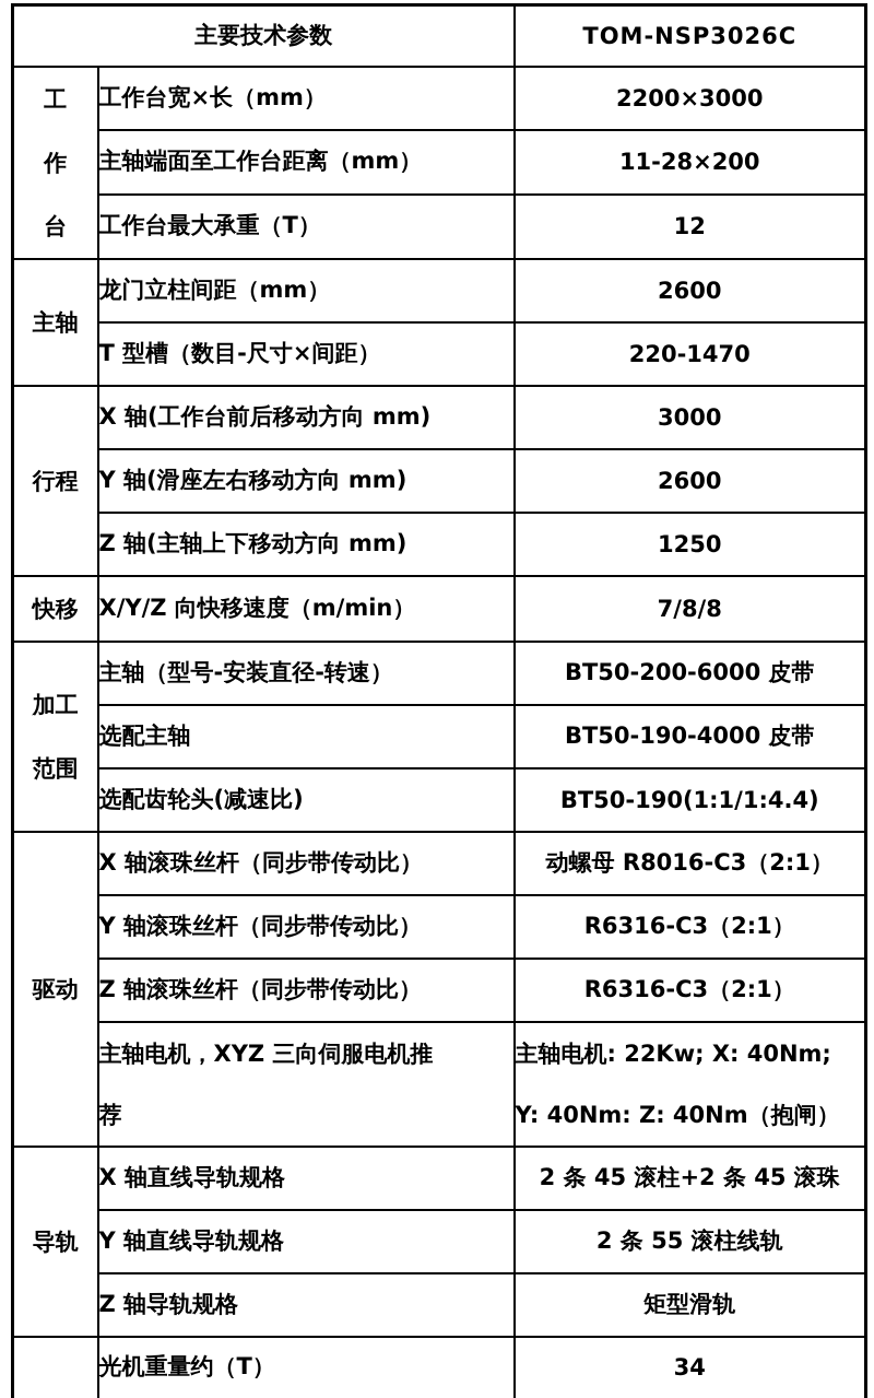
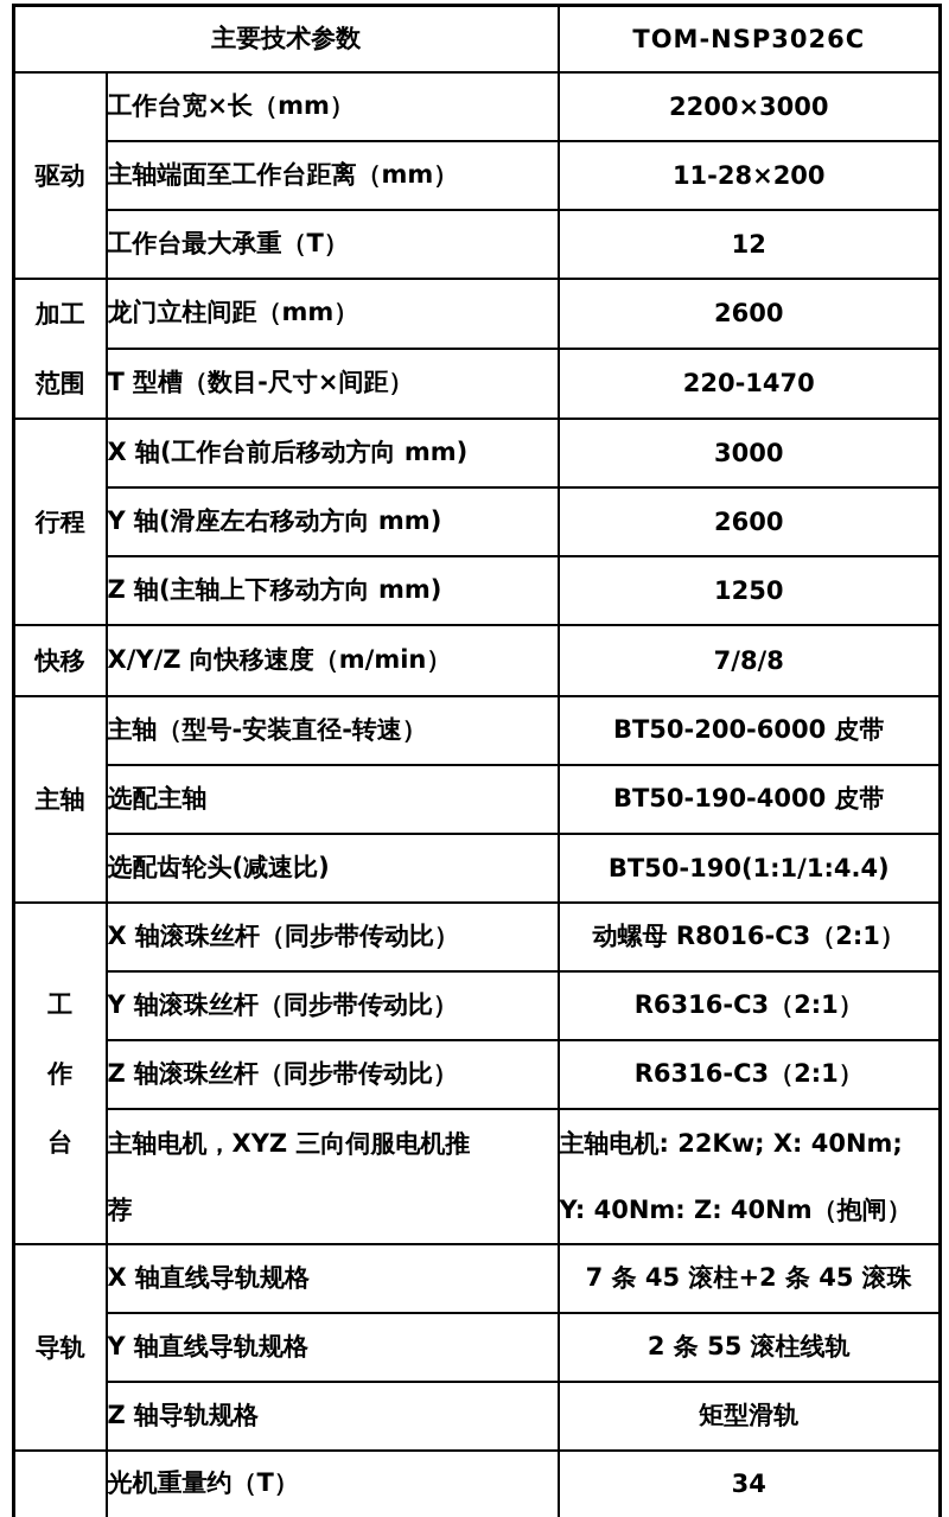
  主要技术参数	TOM-NSP3026C
- 工 作 台	工作台宽×长（mm）	2200×3000
+ 驱动	工作台宽×长（mm）	2200×3000
  主轴端面至工作台距离（mm）	11-28×200
  工作台最大承重（T）	12
- 主轴	龙门立柱间距（mm）	2600
+ 加工 范围	龙门立柱间距（mm）	2600
  T 型槽（数目-尺寸×间距）	220-1470
  行程	X 轴(工作台前后移动方向 mm)	3000
  Y 轴(滑座左右移动方向 mm)	2600
  Z 轴(主轴上下移动方向 mm)	1250
  快移	X/Y/Z 向快移速度（m/min）	7/8/8
- 加工 范围	主轴（型号-安装直径-转速）	BT50-200-6000 皮带
+ 主轴	主轴（型号-安装直径-转速）	BT50-200-6000 皮带
  选配主轴	BT50-190-4000 皮带
  选配齿轮头(减速比)	BT50-190(1:1/1:4.4)
- 驱动	X 轴滚珠丝杆（同步带传动比）	动螺母 R8016-C3（2:1）
+ 工 作 台	X 轴滚珠丝杆（同步带传动比）	动螺母 R8016-C3（2:1）
  Y 轴滚珠丝杆（同步带传动比）	R6316-C3（2:1）
  Z 轴滚珠丝杆（同步带传动比）	R6316-C3（2:1）
  主轴电机，XYZ 三向伺服电机推 荐	主轴电机: 22Kw; X: 40Nm; Y: 40Nm: Z: 40Nm（抱闸）
- 导轨	X 轴直线导轨规格	2 条 45 滚柱+2 条 45 滚珠
+ 导轨	X 轴直线导轨规格	7 条 45 滚柱+2 条 45 滚珠
  Y 轴直线导轨规格	2 条 55 滚柱线轨
  Z 轴导轨规格	矩型滑轨
  	光机重量约（T）	34
